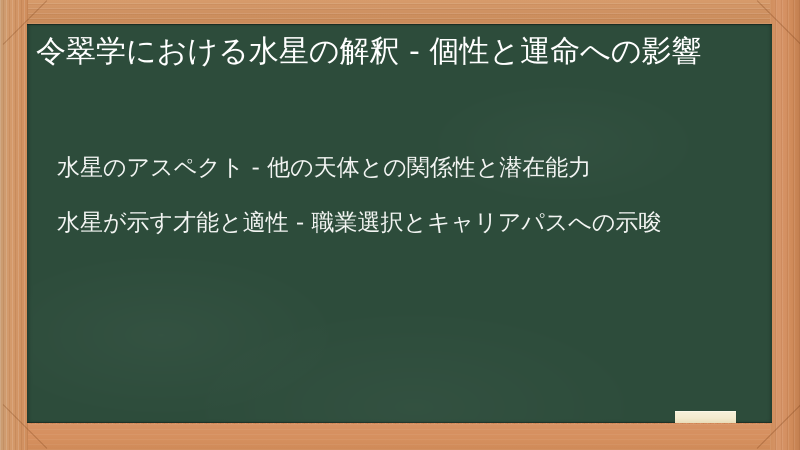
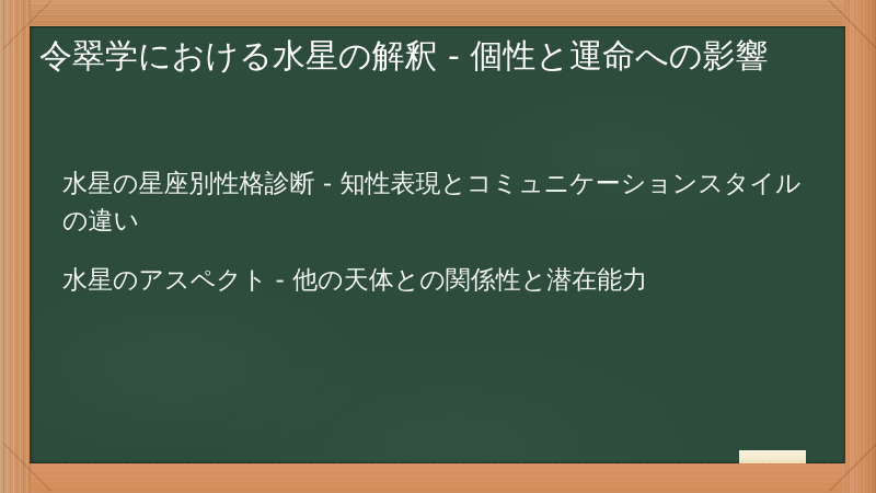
  令翠学における水星の解釈 - 個性と運命への影響
+ 水星の星座別性格診断 - 知性表現とコミュニケーションスタイルの違い
  水星のアスペクト - 他の天体との関係性と潜在能力
- 水星が示す才能と適性 - 職業選択とキャリアパスへの示唆
